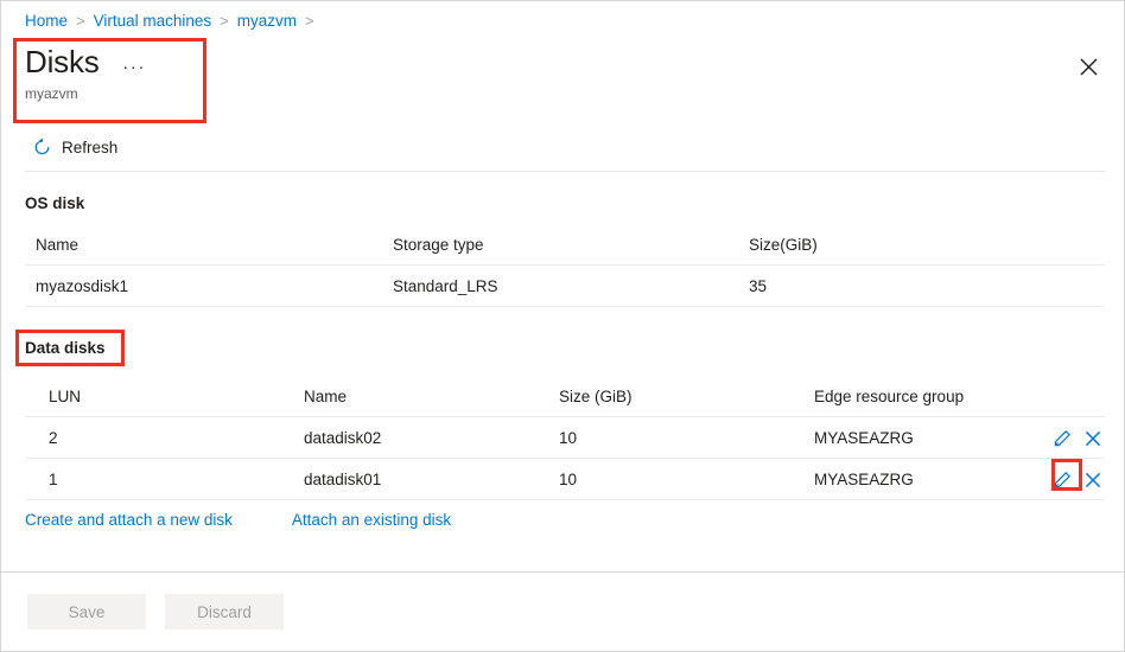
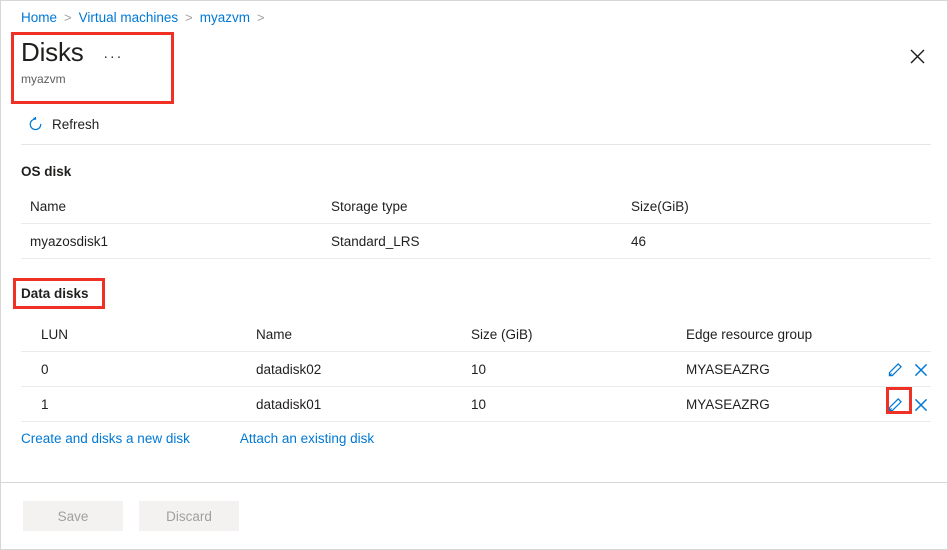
  Home
  >
  Virtual machines
  >
  myazvm
  >
  Disks
  ...
  myazvm
  Refresh
  OS disk
  Name
  Storage type
  Size(GiB)
  myazosdisk1
  Standard_LRS
- 35
+ 46
  Data disks
  LUN
  Name
  Size (GiB)
  Edge resource group
- 2
+ 0
  datadisk02
  10
  MYASEAZRG
  1
  datadisk01
  10
  MYASEAZRG
- Create and attach a new disk
+ Create and disks a new disk
  Attach an existing disk
  Save
  Discard
